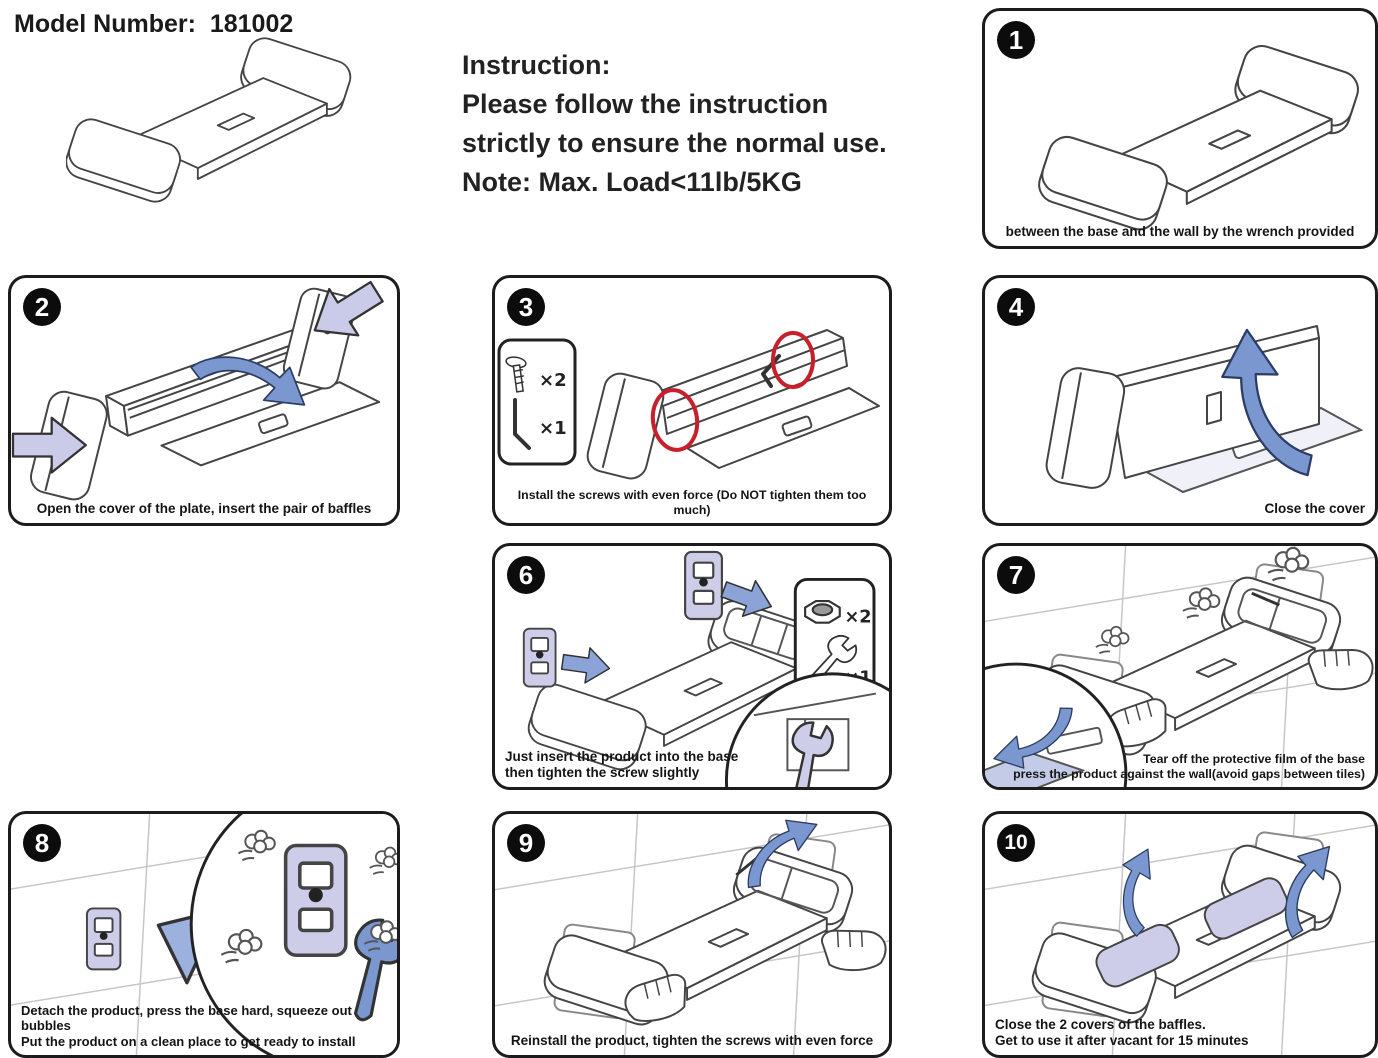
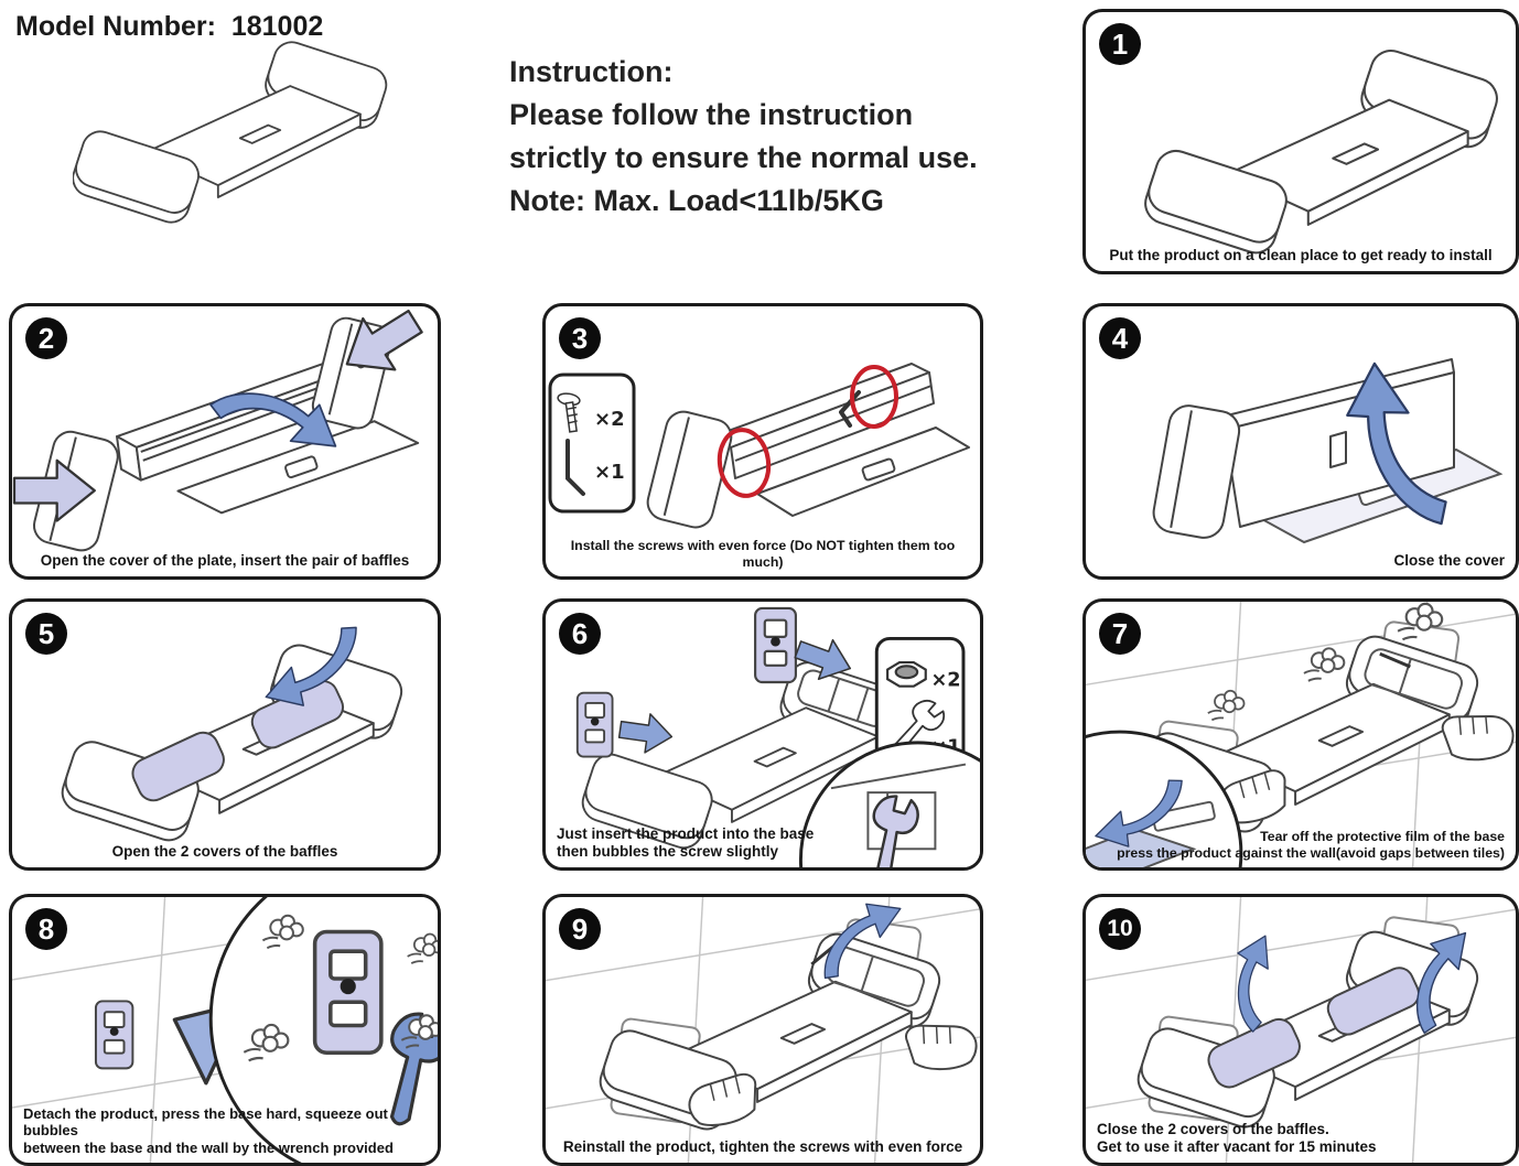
  Model Number: 181002
  Instruction:
  Please follow the instruction
  strictly to ensure the normal use.
  Note: Max. Load<11lb/5KG
  1
- between the base and the wall by the wrench provided
+ Put the product on a clean place to get ready to install
  2
  Open the cover of the plate, insert the pair of baffles
  3
  ×2
  ×1
  Install the screws with even force (Do NOT tighten them too much)
  4
  Close the cover
+ 5
+ Open the 2 covers of the baffles
  6
  ×2
  Just insert the product into the base
- then tighten the screw slightly
+ then bubbles the screw slightly
  7
  Tear off the protective film of the base
  press the product against the wall(avoid gaps between tiles)
  8
  Detach the product, press the base hard, squeeze out bubbles
- Put the product on a clean place to get ready to install
+ between the base and the wall by the wrench provided
  9
  Reinstall the product, tighten the screws with even force
  10
  Close the 2 covers of the baffles.
  Get to use it after vacant for 15 minutes
